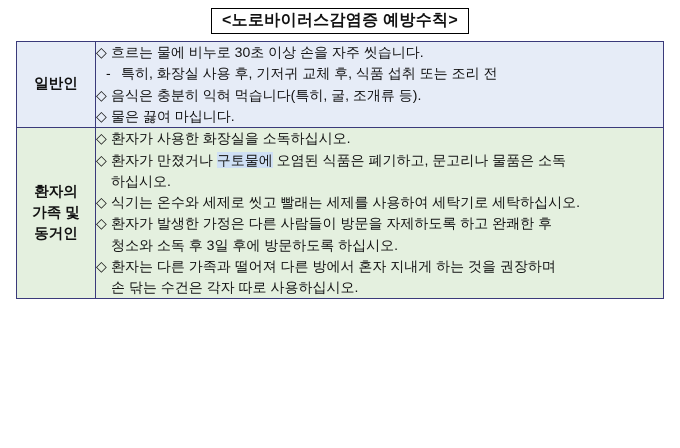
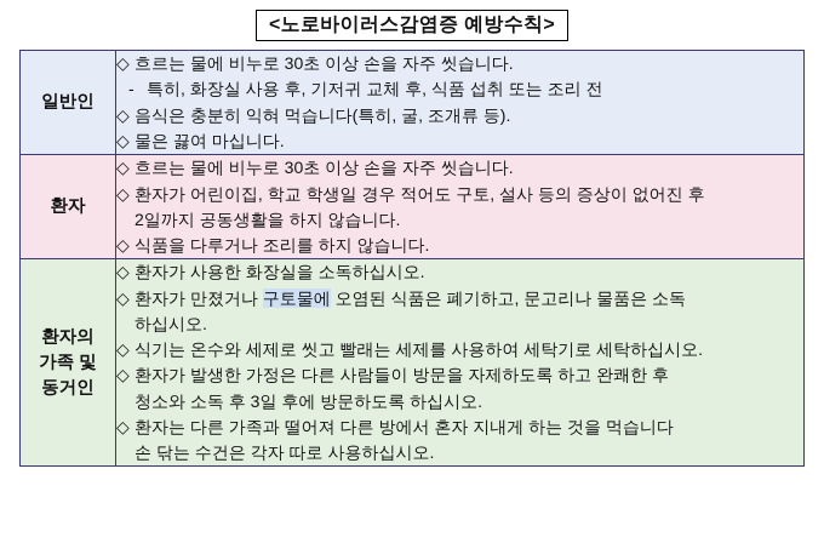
  <노로바이러스감염증 예방수칙>
  일반인	◇ 흐르는 물에 비누로 30초 이상 손을 자주 씻습니다. - 특히, 화장실 사용 후, 기저귀 교체 후, 식품 섭취 또는 조리 전 ◇ 음식은 충분히 익혀 먹습니다(특히, 굴, 조개류 등). ◇ 물은 끓여 마십니다.
+ 환자	◇ 흐르는 물에 비누로 30초 이상 손을 자주 씻습니다. ◇ 환자가 어린이집, 학교 학생일 경우 적어도 구토, 설사 등의 증상이 없어진 후 2일까지 공동생활을 하지 않습니다. ◇ 식품을 다루거나 조리를 하지 않습니다.
- 환자의 가족 및 동거인	◇ 환자가 사용한 화장실을 소독하십시오. ◇ 환자가 만졌거나 구토물에 오염된 식품은 폐기하고, 문고리나 물품은 소독 하십시오. ◇ 식기는 온수와 세제로 씻고 빨래는 세제를 사용하여 세탁기로 세탁하십시오. ◇ 환자가 발생한 가정은 다른 사람들이 방문을 자제하도록 하고 완쾌한 후 청소와 소독 후 3일 후에 방문하도록 하십시오. ◇ 환자는 다른 가족과 떨어져 다른 방에서 혼자 지내게 하는 것을 권장하며 손 닦는 수건은 각자 따로 사용하십시오.
+ 환자의 가족 및 동거인	◇ 환자가 사용한 화장실을 소독하십시오. ◇ 환자가 만졌거나 구토물에 오염된 식품은 폐기하고, 문고리나 물품은 소독 하십시오. ◇ 식기는 온수와 세제로 씻고 빨래는 세제를 사용하여 세탁기로 세탁하십시오. ◇ 환자가 발생한 가정은 다른 사람들이 방문을 자제하도록 하고 완쾌한 후 청소와 소독 후 3일 후에 방문하도록 하십시오. ◇ 환자는 다른 가족과 떨어져 다른 방에서 혼자 지내게 하는 것을 먹습니다 손 닦는 수건은 각자 따로 사용하십시오.
